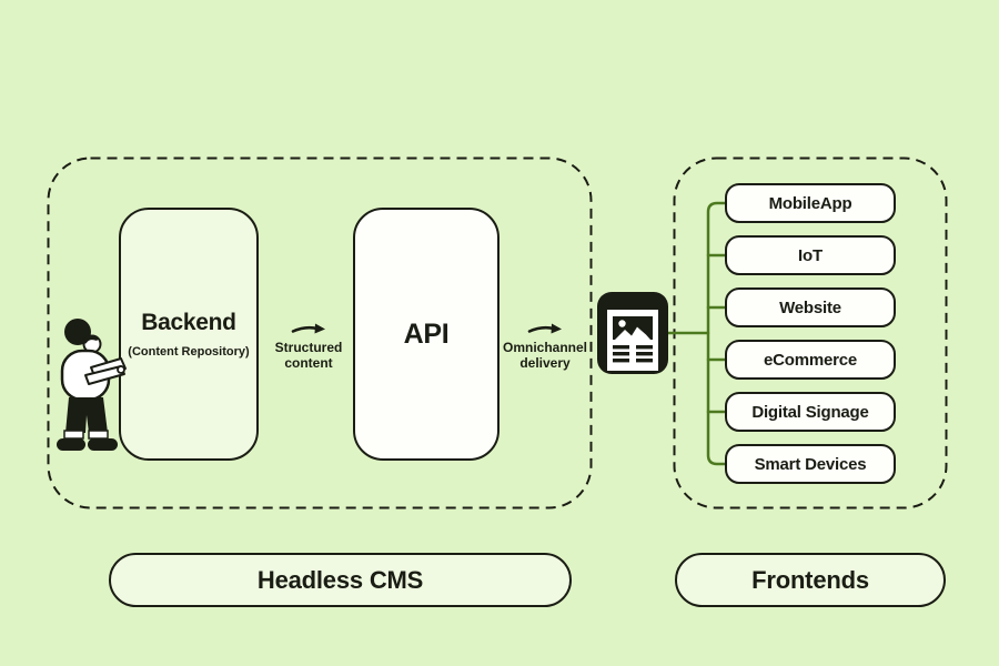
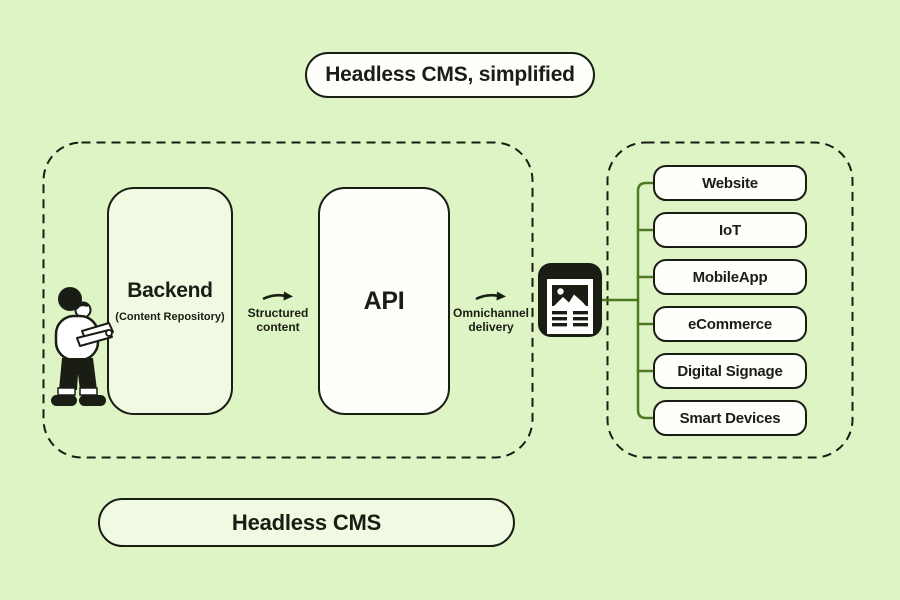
+ Headless CMS, simplified
  Backend
  (Content Repository)
  Structured
  content
  API
  Omnichannel
  delivery
- MobileApp
+ Website
  IoT
- Website
+ MobileApp
  eCommerce
  Digital Signage
  Smart Devices
  Headless CMS
- Frontends
